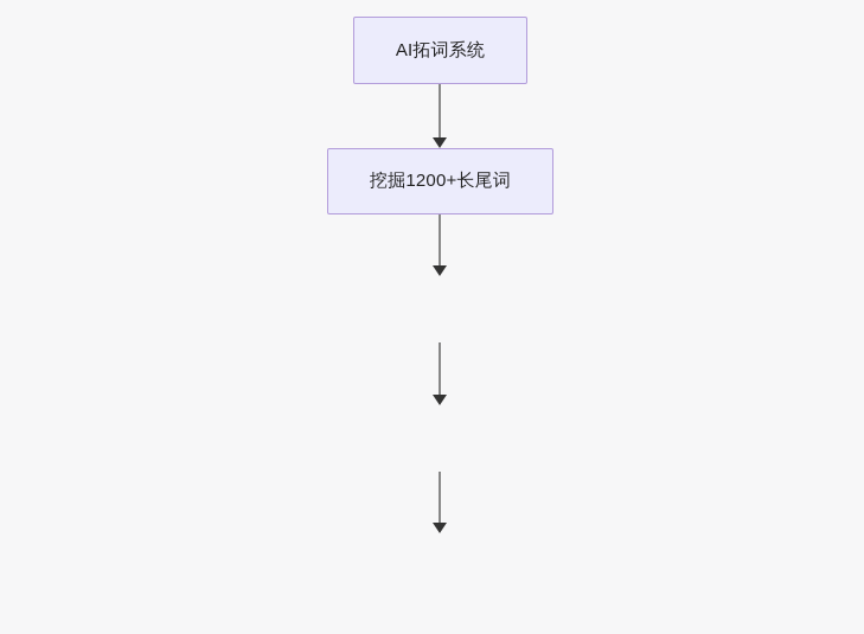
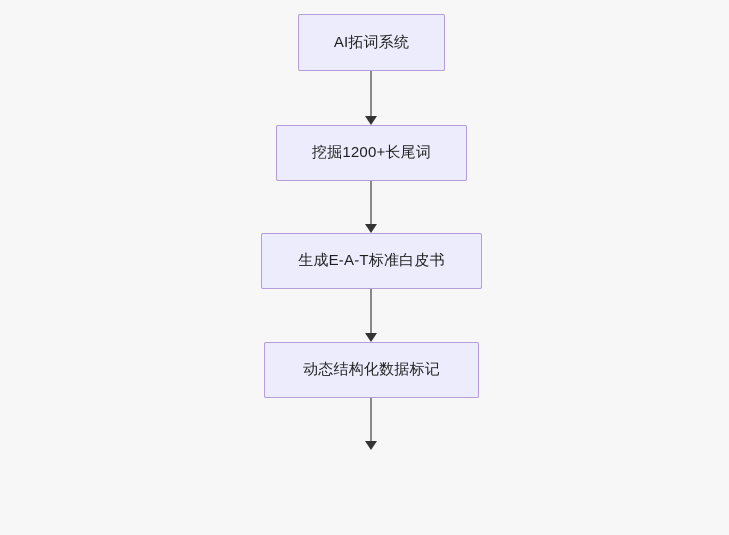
  AI拓词系统
  挖掘1200+长尾词
+ 生成E-A-T标准白皮书
+ 动态结构化数据标记
